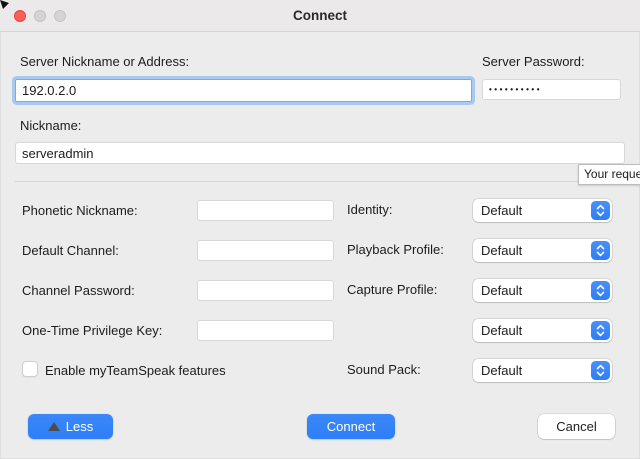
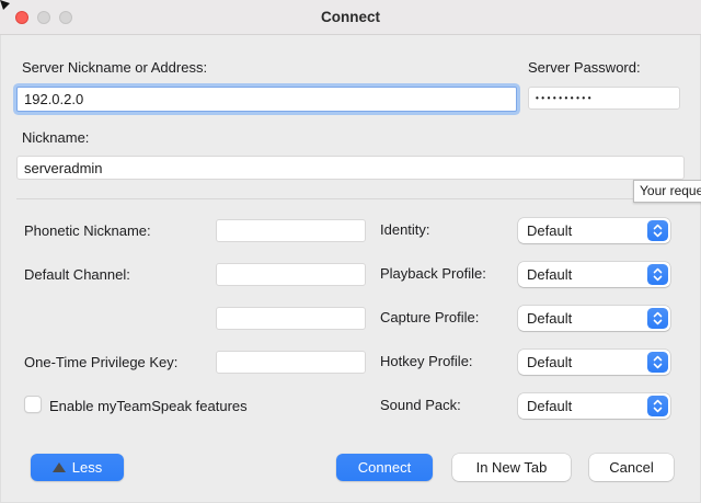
  Connect
  Server Nickname or Address:
  Server Password:
  192.0.2.0
  ••••••••••
  Nickname:
  serveradmin
  Your reque
  Phonetic Nickname:
  Default Channel:
- Channel Password:
  One-Time Privilege Key:
  Enable myTeamSpeak features
  Identity:
  Default
  Playback Profile:
  Default
  Capture Profile:
  Default
+ Hotkey Profile:
  Default
  Sound Pack:
  Default
  Less
  Connect
+ In New Tab
  Cancel
